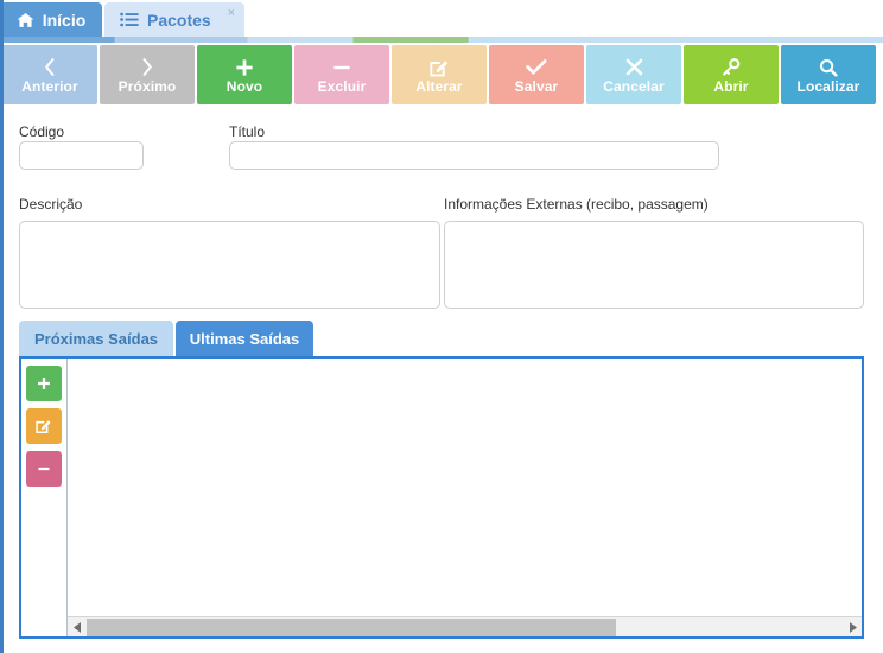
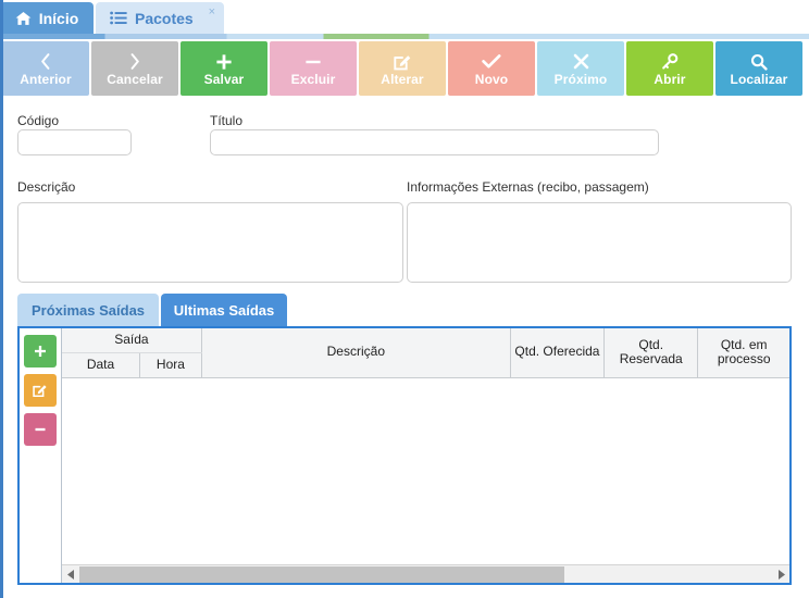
  Início
  Pacotes
  ×
  Anterior
- Próximo
+ Cancelar
- Novo
+ Salvar
  Excluir
  Alterar
- Salvar
+ Novo
- Cancelar
+ Próximo
  Abrir
  Localizar
  Código
  Título
  Descrição
  Informações Externas (recibo, passagem)
  Próximas Saídas
  Ultimas Saídas
+ Saída	Descrição	Qtd. Oferecida	Qtd. Reservada	Qtd. em processo
+ Data	Hora
